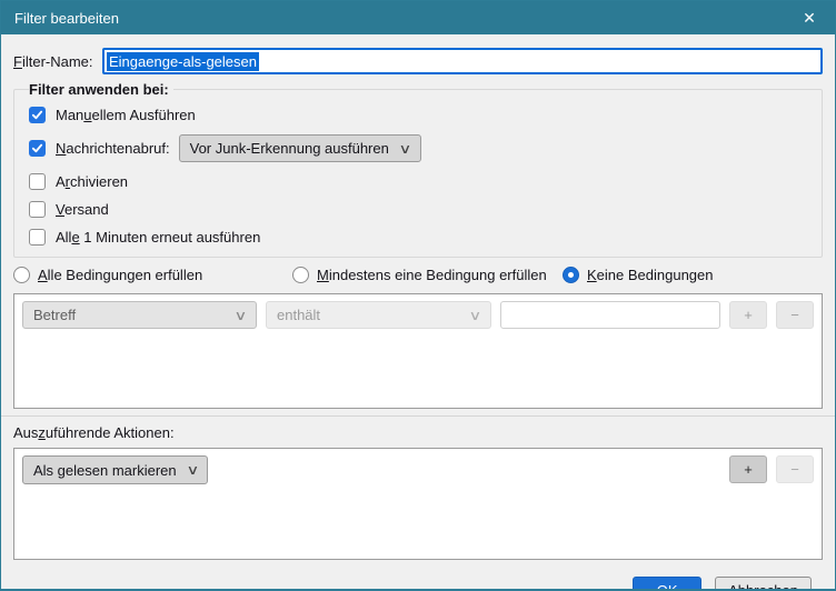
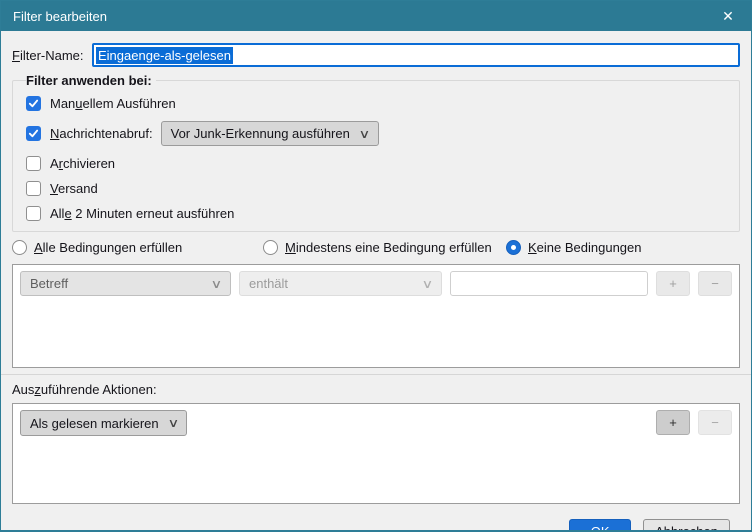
  Filter bearbeiten
  ✕
  Filter-Name:
  Eingaenge-als-gelesen
  Filter anwenden bei:
  Manuellem Ausführen
  Nachrichtenabruf:
  Vor Junk-Erkennung ausführen
  ∨
  Archivieren
  Versand
- Alle 1 Minuten erneut ausführen
+ Alle 2 Minuten erneut ausführen
  Alle Bedingungen erfüllen
  Mindestens eine Bedingung erfüllen
  Keine Bedingungen
  Betreff
  ∨
  enthält
  ∨
  +
  −
  Auszuführende Aktionen:
  Als gelesen markieren
  ∨
  +
  −
